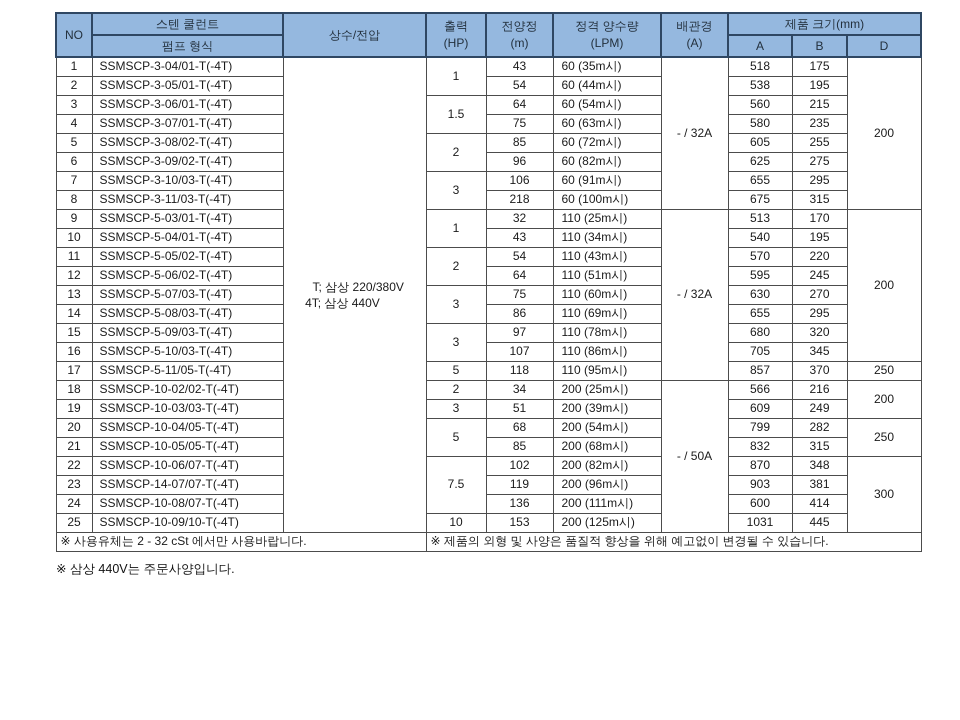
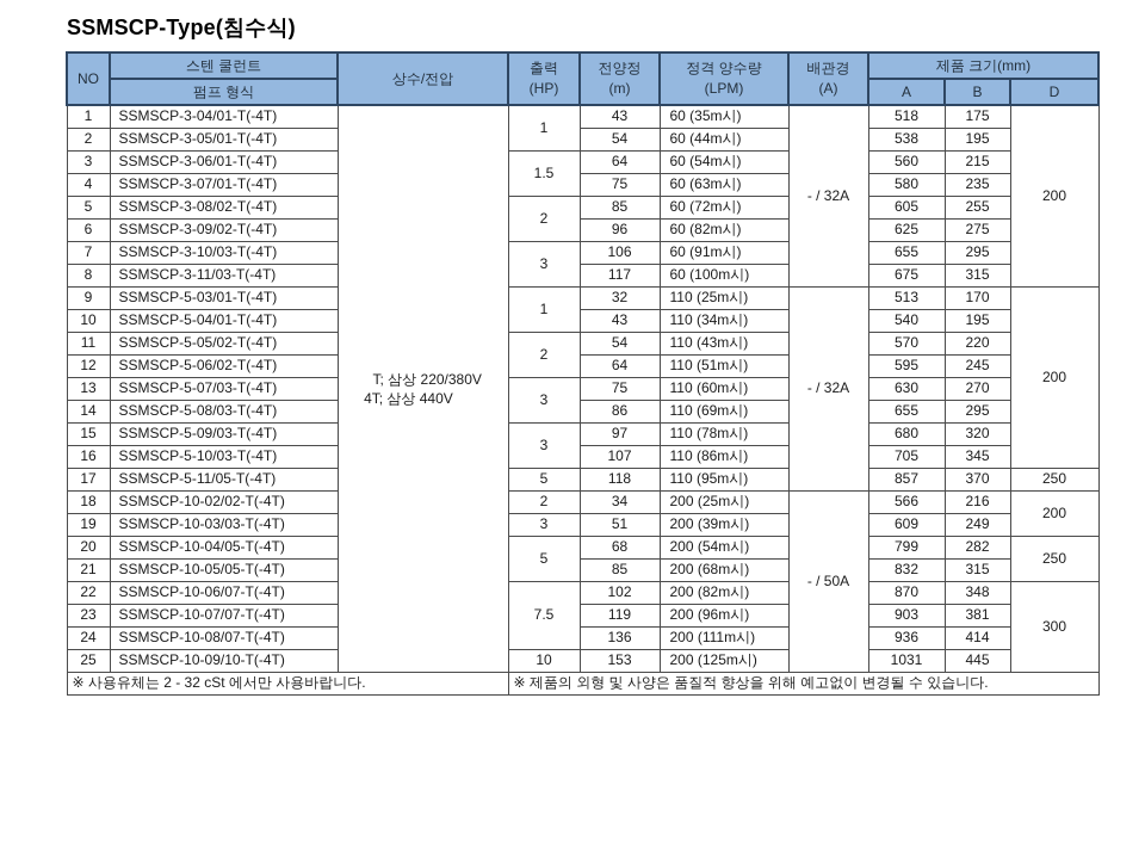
+ SSMSCP-Type(침수식)
  NO	스텐 쿨런트	상수/전압	출력 (HP)	전양정 (m)	정격 양수량 (LPM)	배관경 (A)	제품 크기(mm)
  펌프 형식	A	B	D
  1	SSMSCP-3-04/01-T(-4T)	T; 삼상 220/380V4T; 삼상 440V	1	43	60 (35m시)	- / 32A	518	175	200
  2	SSMSCP-3-05/01-T(-4T)	54	60 (44m시)	538	195
  3	SSMSCP-3-06/01-T(-4T)	1.5	64	60 (54m시)	560	215
  4	SSMSCP-3-07/01-T(-4T)	75	60 (63m시)	580	235
  5	SSMSCP-3-08/02-T(-4T)	2	85	60 (72m시)	605	255
  6	SSMSCP-3-09/02-T(-4T)	96	60 (82m시)	625	275
  7	SSMSCP-3-10/03-T(-4T)	3	106	60 (91m시)	655	295
- 8	SSMSCP-3-11/03-T(-4T)	218	60 (100m시)	675	315
+ 8	SSMSCP-3-11/03-T(-4T)	117	60 (100m시)	675	315
  9	SSMSCP-5-03/01-T(-4T)	1	32	110 (25m시)	- / 32A	513	170	200
  10	SSMSCP-5-04/01-T(-4T)	43	110 (34m시)	540	195
  11	SSMSCP-5-05/02-T(-4T)	2	54	110 (43m시)	570	220
  12	SSMSCP-5-06/02-T(-4T)	64	110 (51m시)	595	245
  13	SSMSCP-5-07/03-T(-4T)	3	75	110 (60m시)	630	270
  14	SSMSCP-5-08/03-T(-4T)	86	110 (69m시)	655	295
  15	SSMSCP-5-09/03-T(-4T)	3	97	110 (78m시)	680	320
  16	SSMSCP-5-10/03-T(-4T)	107	110 (86m시)	705	345
  17	SSMSCP-5-11/05-T(-4T)	5	118	110 (95m시)	857	370	250
  18	SSMSCP-10-02/02-T(-4T)	2	34	200 (25m시)	- / 50A	566	216	200
  19	SSMSCP-10-03/03-T(-4T)	3	51	200 (39m시)	609	249
  20	SSMSCP-10-04/05-T(-4T)	5	68	200 (54m시)	799	282	250
  21	SSMSCP-10-05/05-T(-4T)	85	200 (68m시)	832	315
  22	SSMSCP-10-06/07-T(-4T)	7.5	102	200 (82m시)	870	348	300
- 23	SSMSCP-14-07/07-T(-4T)	119	200 (96m시)	903	381
+ 23	SSMSCP-10-07/07-T(-4T)	119	200 (96m시)	903	381
- 24	SSMSCP-10-08/07-T(-4T)	136	200 (111m시)	600	414
+ 24	SSMSCP-10-08/07-T(-4T)	136	200 (111m시)	936	414
  25	SSMSCP-10-09/10-T(-4T)	10	153	200 (125m시)	1031	445
  ※ 사용유체는 2 - 32 cSt 에서만 사용바랍니다.	※ 제품의 외형 및 사양은 품질적 향상을 위해 예고없이 변경될 수 있습니다.
- ※ 삼상 440V는 주문사양입니다.
